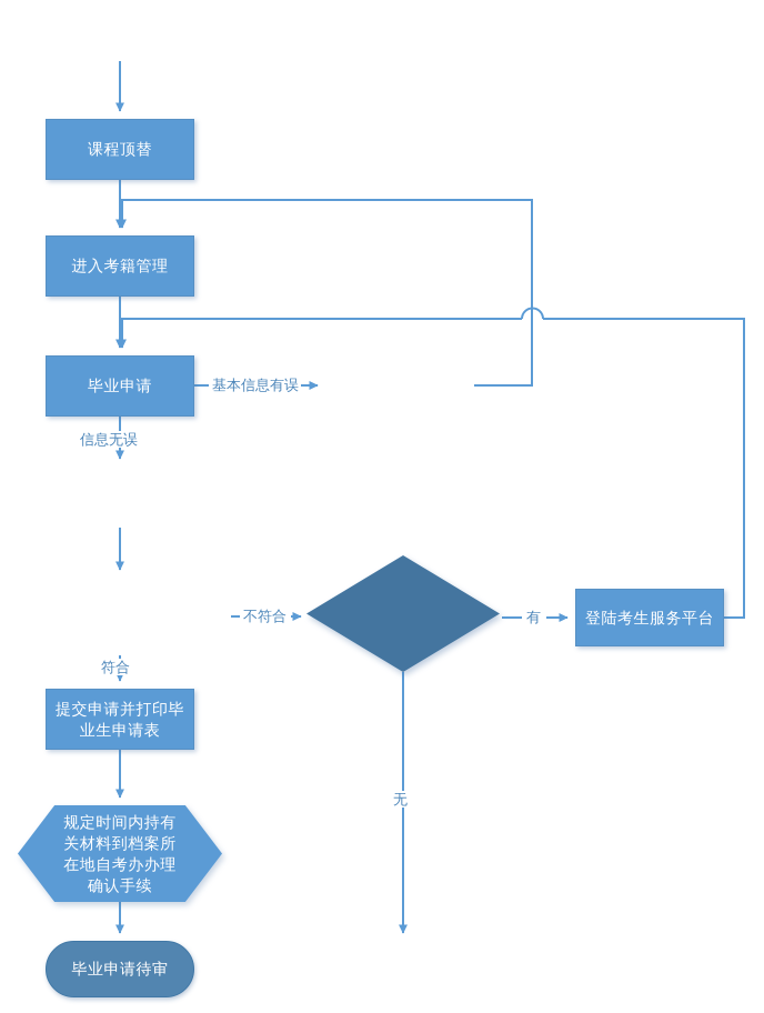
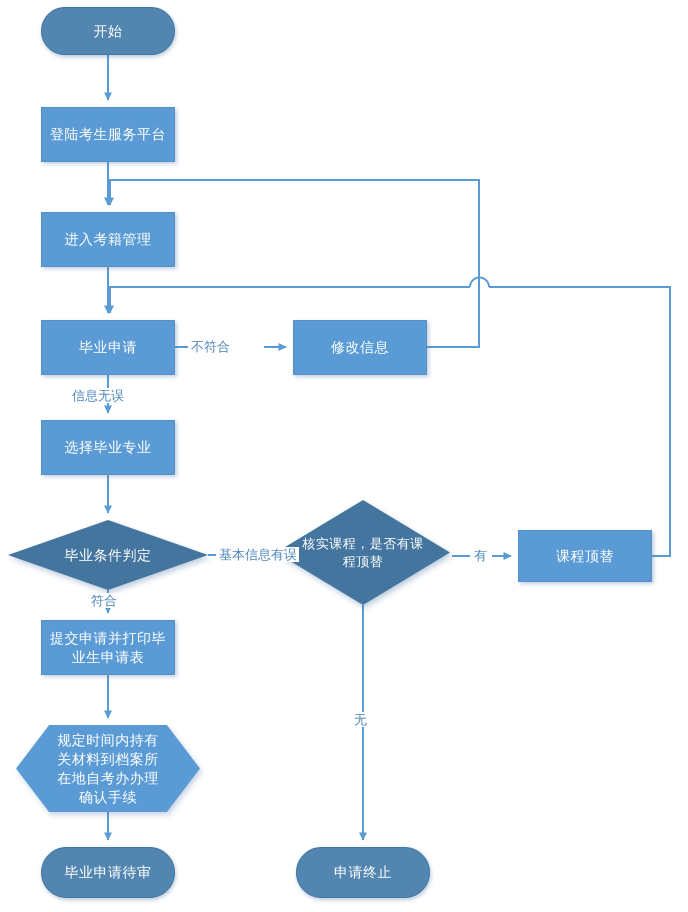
+ 开始
- 课程顶替
+ 登陆考生服务平台
  进入考籍管理
  毕业申请
+ 修改信息
+ 选择毕业专业
+ 毕业条件判定
+ 核实课程，是否有课
+ 程顶替
- 登陆考生服务平台
+ 课程顶替
  提交申请并打印毕
  业生申请表
  规定时间内持有
  关材料到档案所
  在地自考办办理
  确认手续
  毕业申请待审
+ 申请终止
- 基本信息有误
+ 不符合
  信息无误
- 不符合
+ 基本信息有误
  符合
  有
  无
